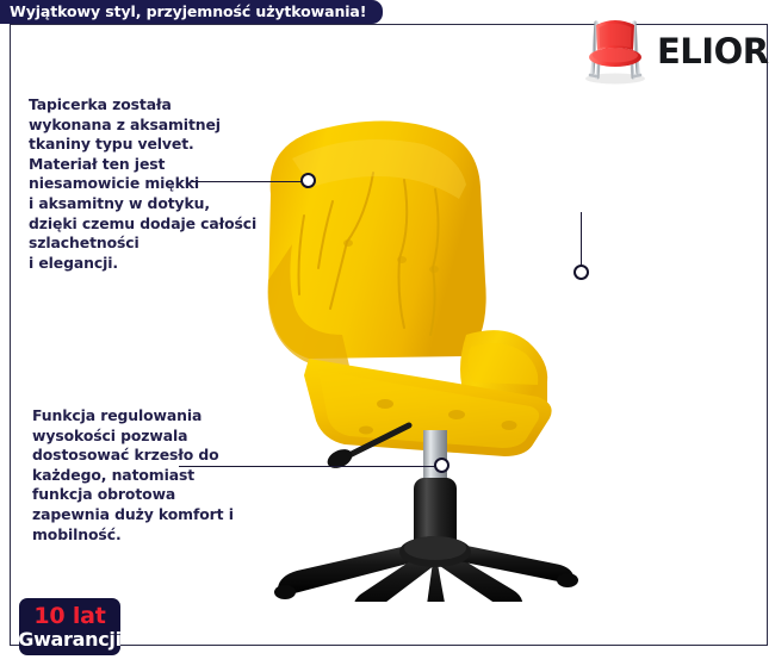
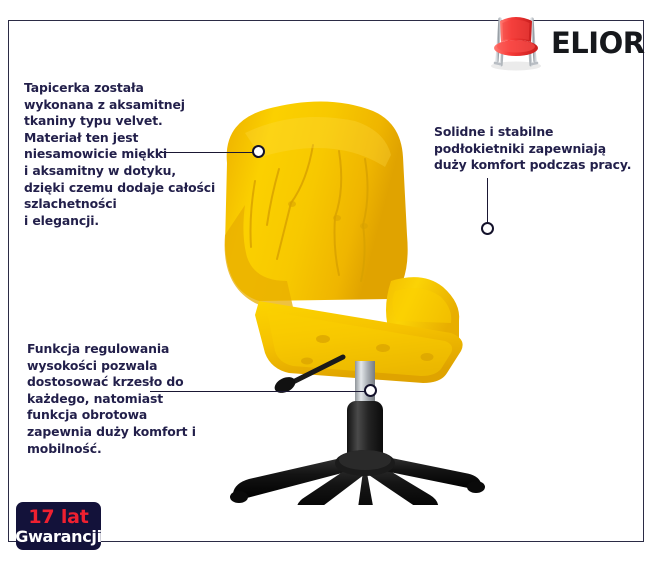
- Wyjątkowy styl, przyjemność użytkowania!
  ELIOR
  Tapicerka została
  wykonana z aksamitnej
  tkaniny typu velvet.
  Materiał ten jest
  niesamowicie miękki
  i aksamitny w dotyku,
  dzięki czemu dodaje całości
  szlachetności
  i elegancji.
+ Solidne i stabilne
+ podłokietniki zapewniają
+ duży komfort podczas pracy.
  Funkcja regulowania
  wysokości pozwala
  dostosować krzesło do
  każdego, natomiast
  funkcja obrotowa
  zapewnia duży komfort i
  mobilność.
- 10 lat
+ 17 lat
  Gwarancji
